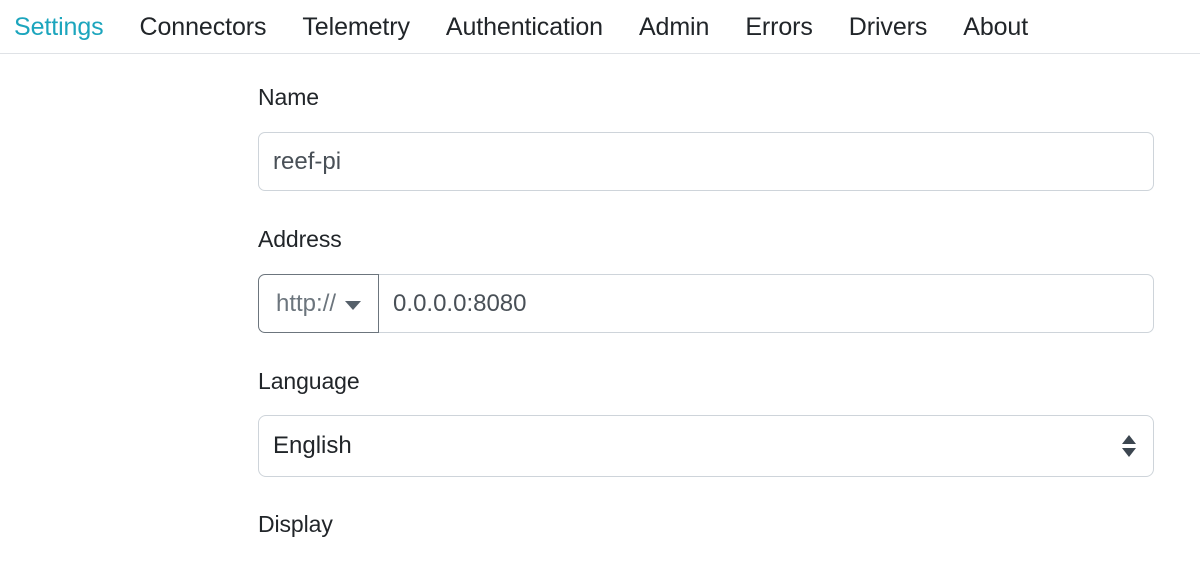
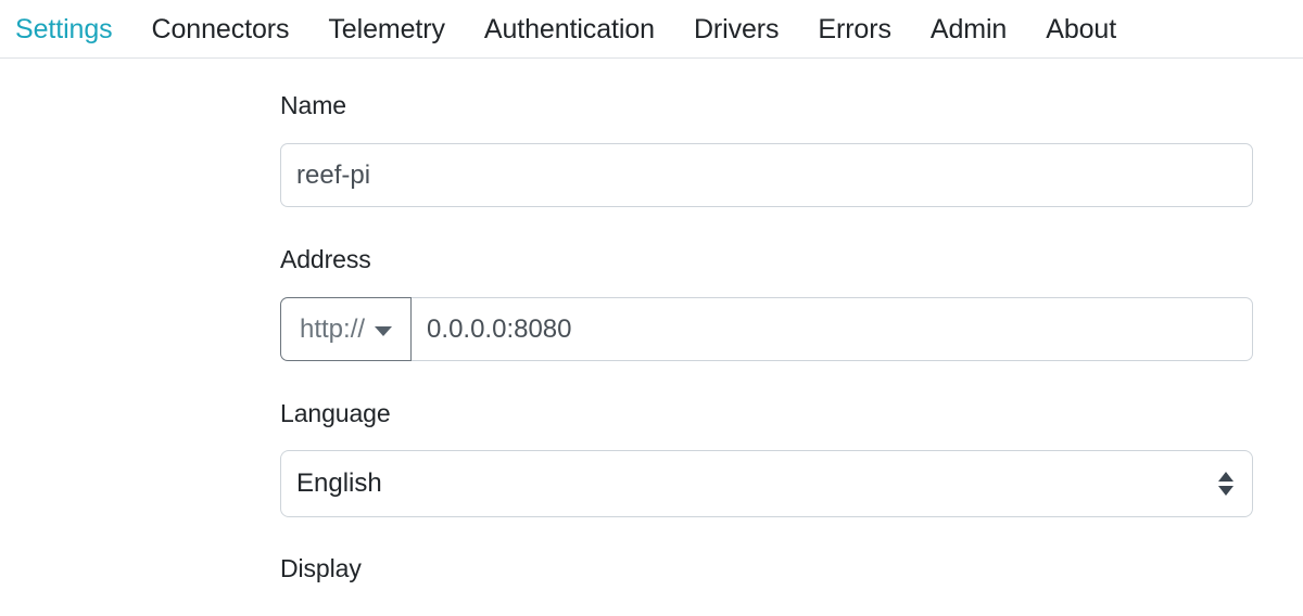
  Settings
  Connectors
  Telemetry
  Authentication
- Admin
+ Drivers
  Errors
- Drivers
+ Admin
  About
  Name
  reef-pi
  Address
  http://
  0.0.0.0:8080
  Language
  English
  Display
